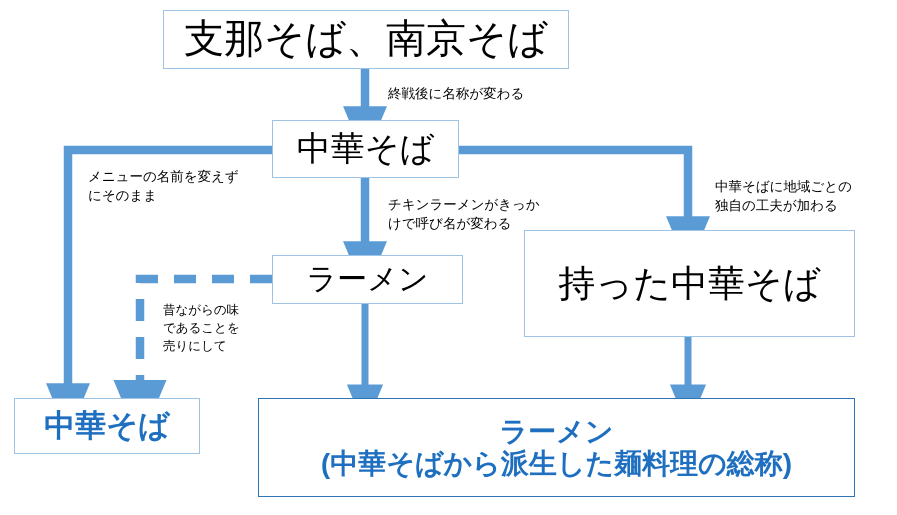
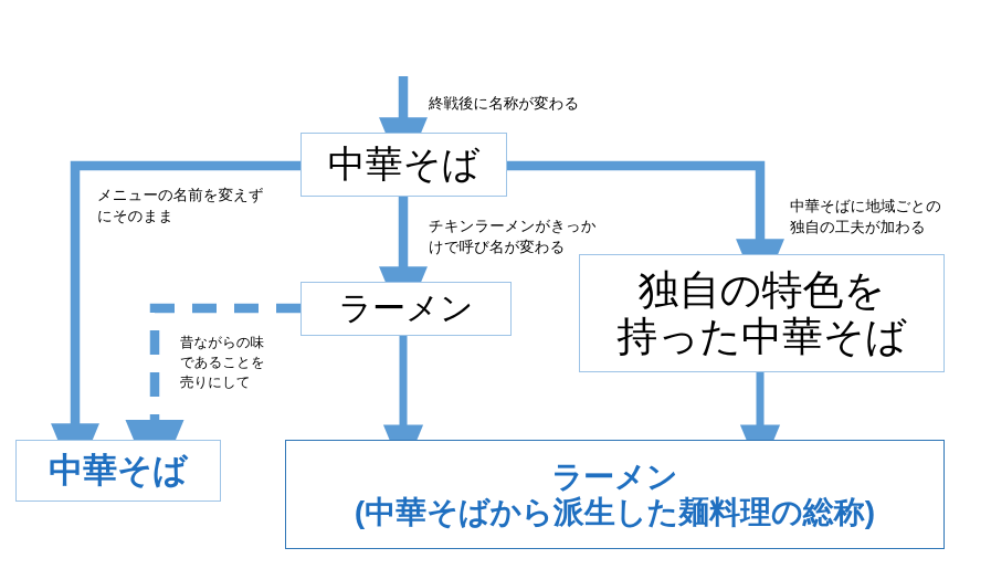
- 支那そば、南京そば
  中華そば
  ラーメン
+ 独自の特色を
  持った中華そば
  中華そば
  ラーメン
  (中華そばから派生した麺料理の総称)
  終戦後に名称が変わる
  メニューの名前を変えず
  にそのまま
  チキンラーメンがきっか
  けで呼び名が変わる
  中華そばに地域ごとの
  独自の工夫が加わる
  昔ながらの味
  であることを
  売りにして
